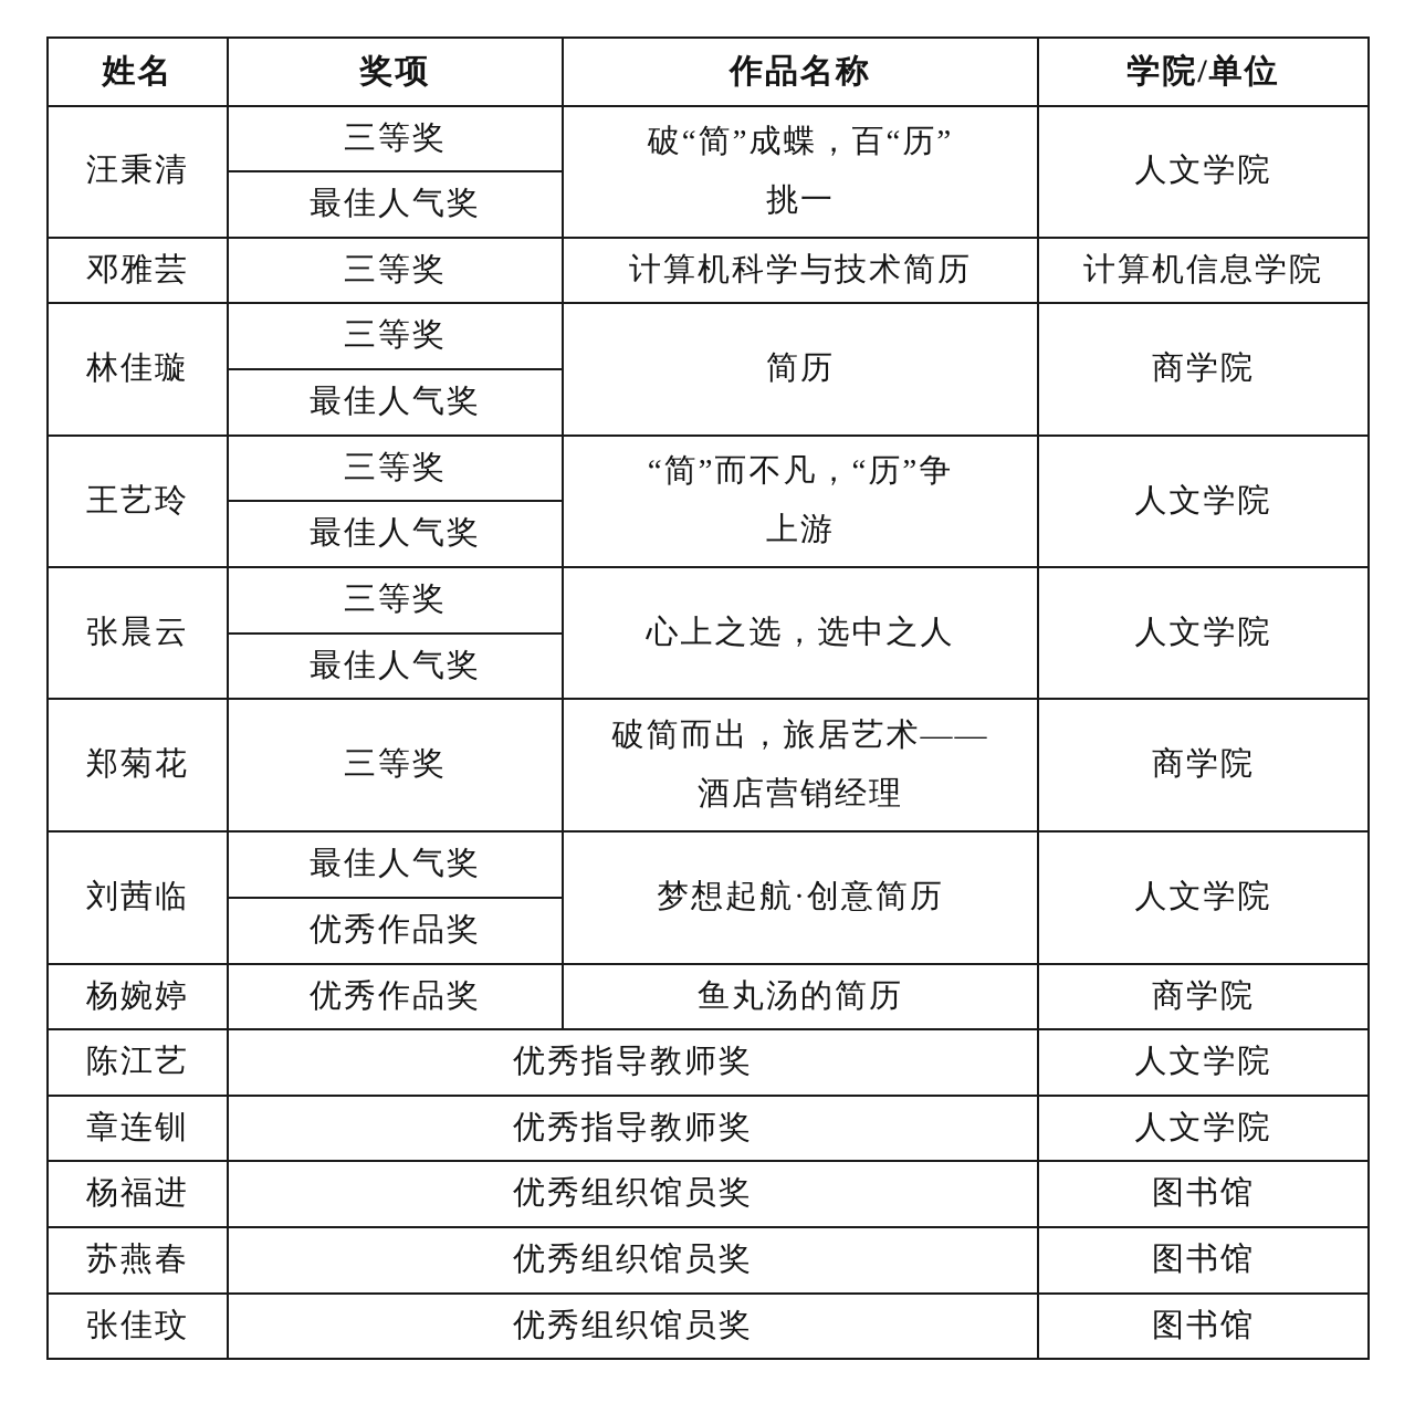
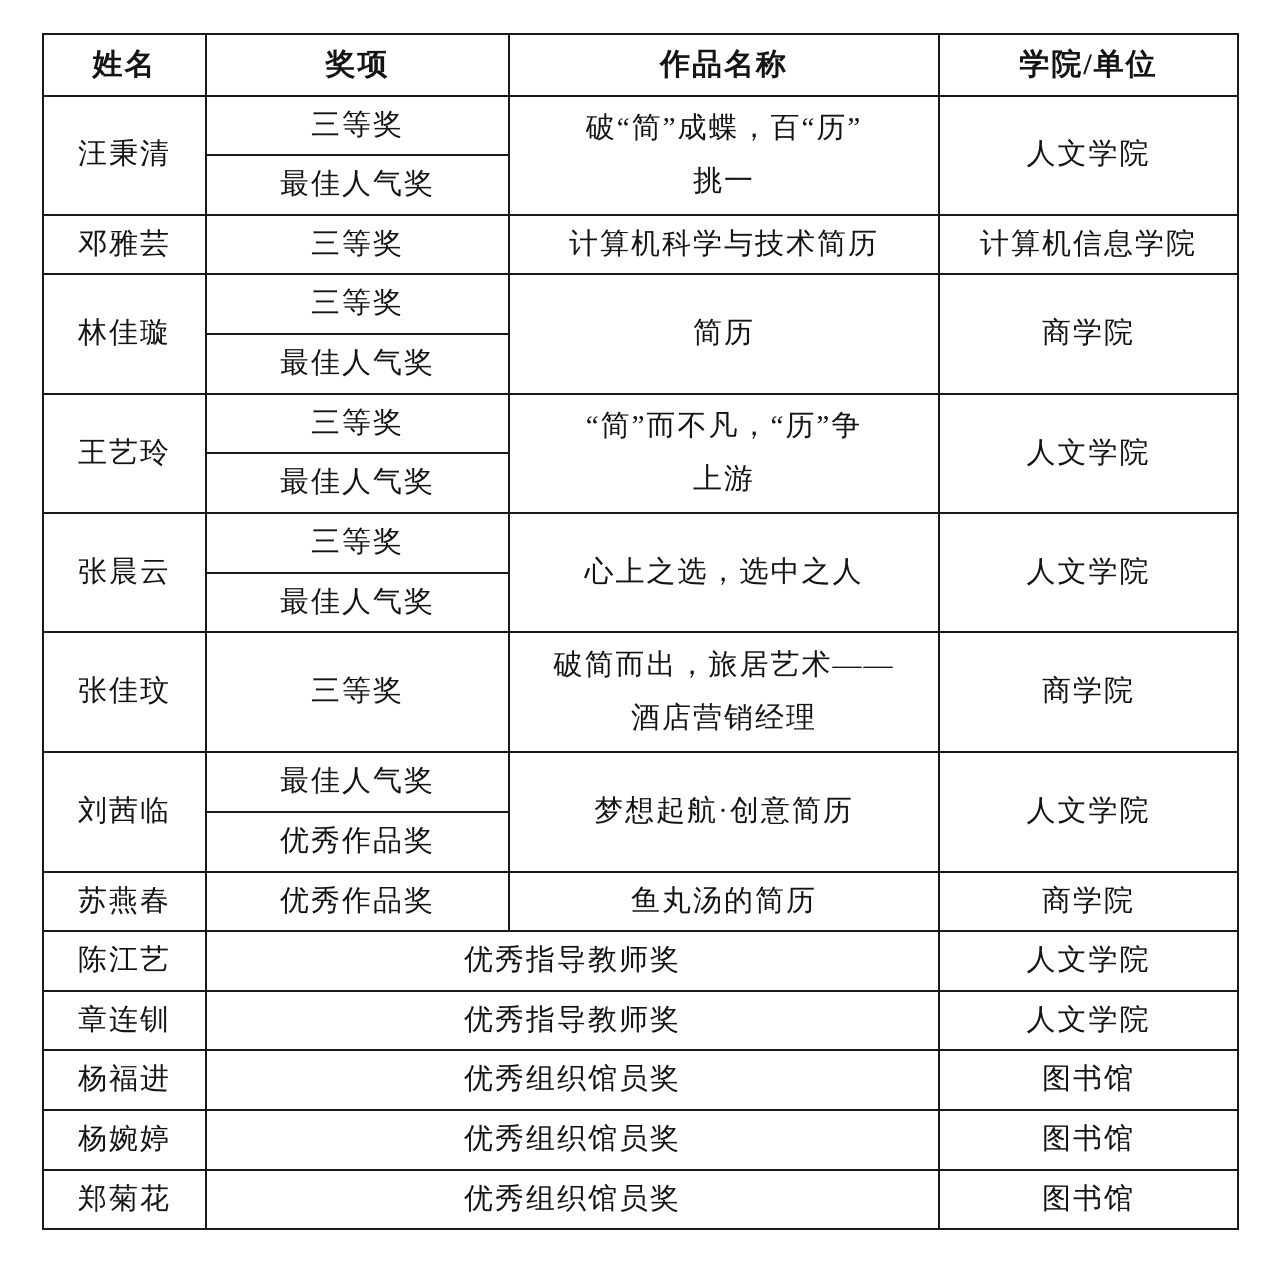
  姓名	奖项	作品名称	学院/单位
  汪秉清	三等奖	破“简”成蝶，百“历” 挑一	人文学院
  最佳人气奖
  邓雅芸	三等奖	计算机科学与技术简历	计算机信息学院
  林佳璇	三等奖	简历	商学院
  最佳人气奖
  王艺玲	三等奖	“简”而不凡，“历”争 上游	人文学院
  最佳人气奖
  张晨云	三等奖	心上之选，选中之人	人文学院
  最佳人气奖
- 郑菊花	三等奖	破简而出，旅居艺术—— 酒店营销经理	商学院
+ 张佳玟	三等奖	破简而出，旅居艺术—— 酒店营销经理	商学院
  刘茜临	最佳人气奖	梦想起航·创意简历	人文学院
  优秀作品奖
- 杨婉婷	优秀作品奖	鱼丸汤的简历	商学院
+ 苏燕春	优秀作品奖	鱼丸汤的简历	商学院
  陈江艺	优秀指导教师奖	人文学院
  章连钏	优秀指导教师奖	人文学院
  杨福进	优秀组织馆员奖	图书馆
- 苏燕春	优秀组织馆员奖	图书馆
+ 杨婉婷	优秀组织馆员奖	图书馆
- 张佳玟	优秀组织馆员奖	图书馆
+ 郑菊花	优秀组织馆员奖	图书馆
